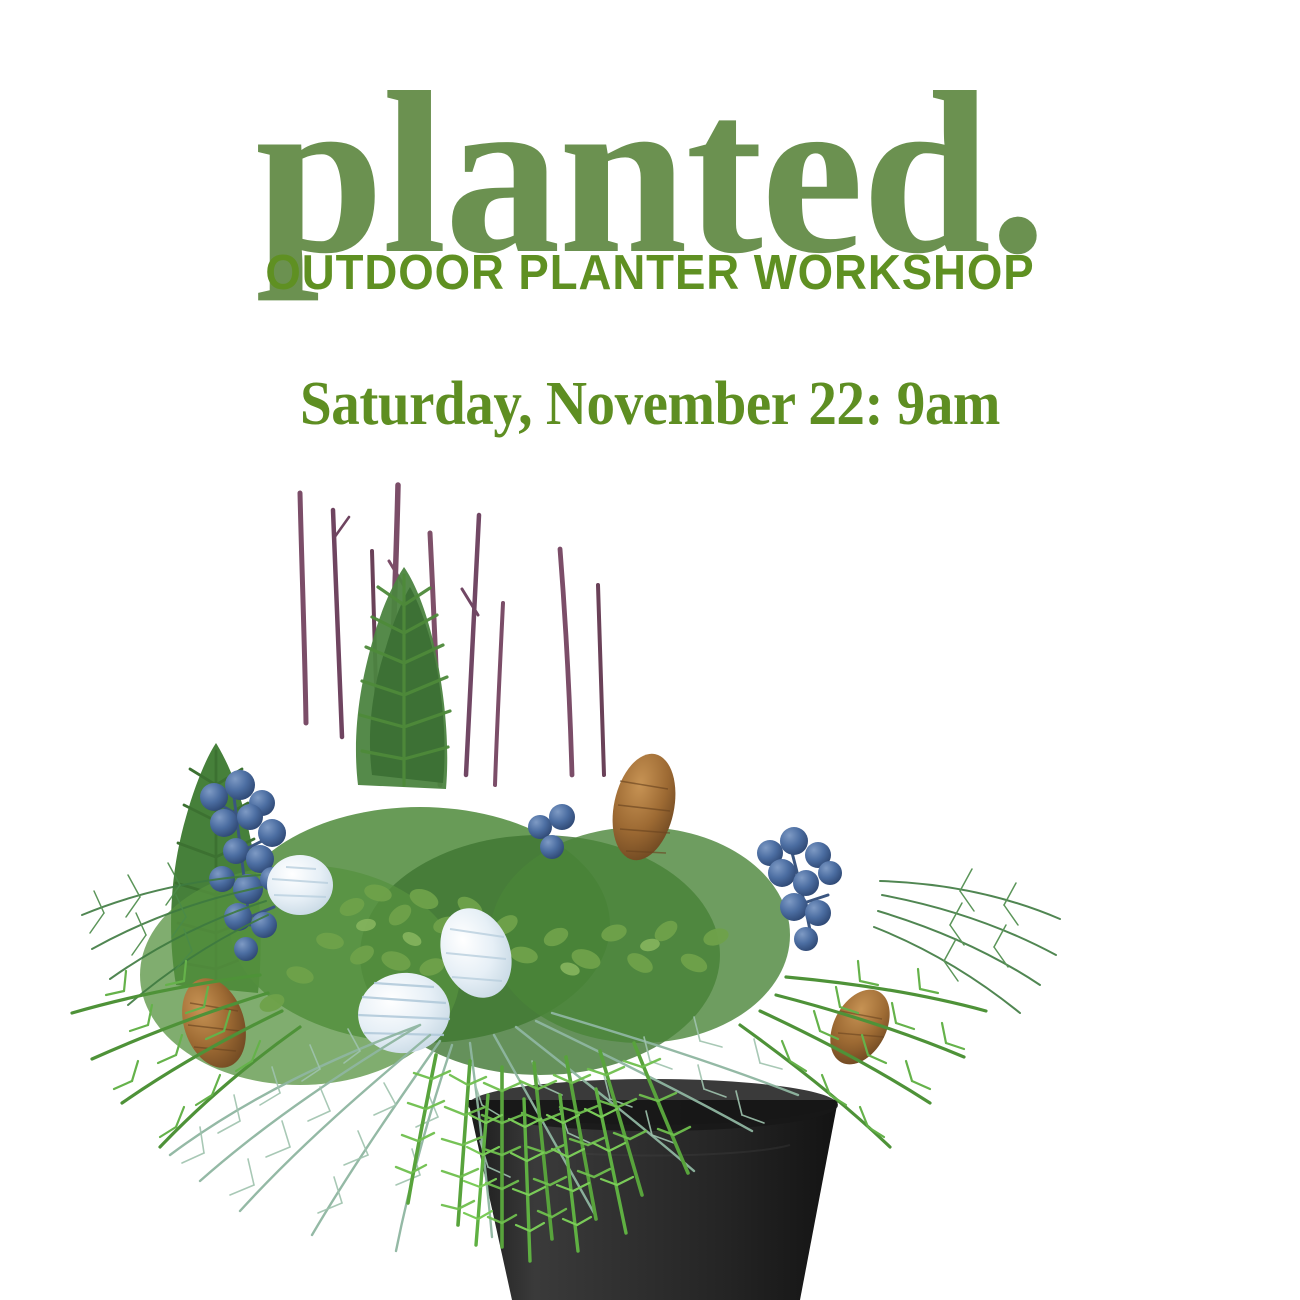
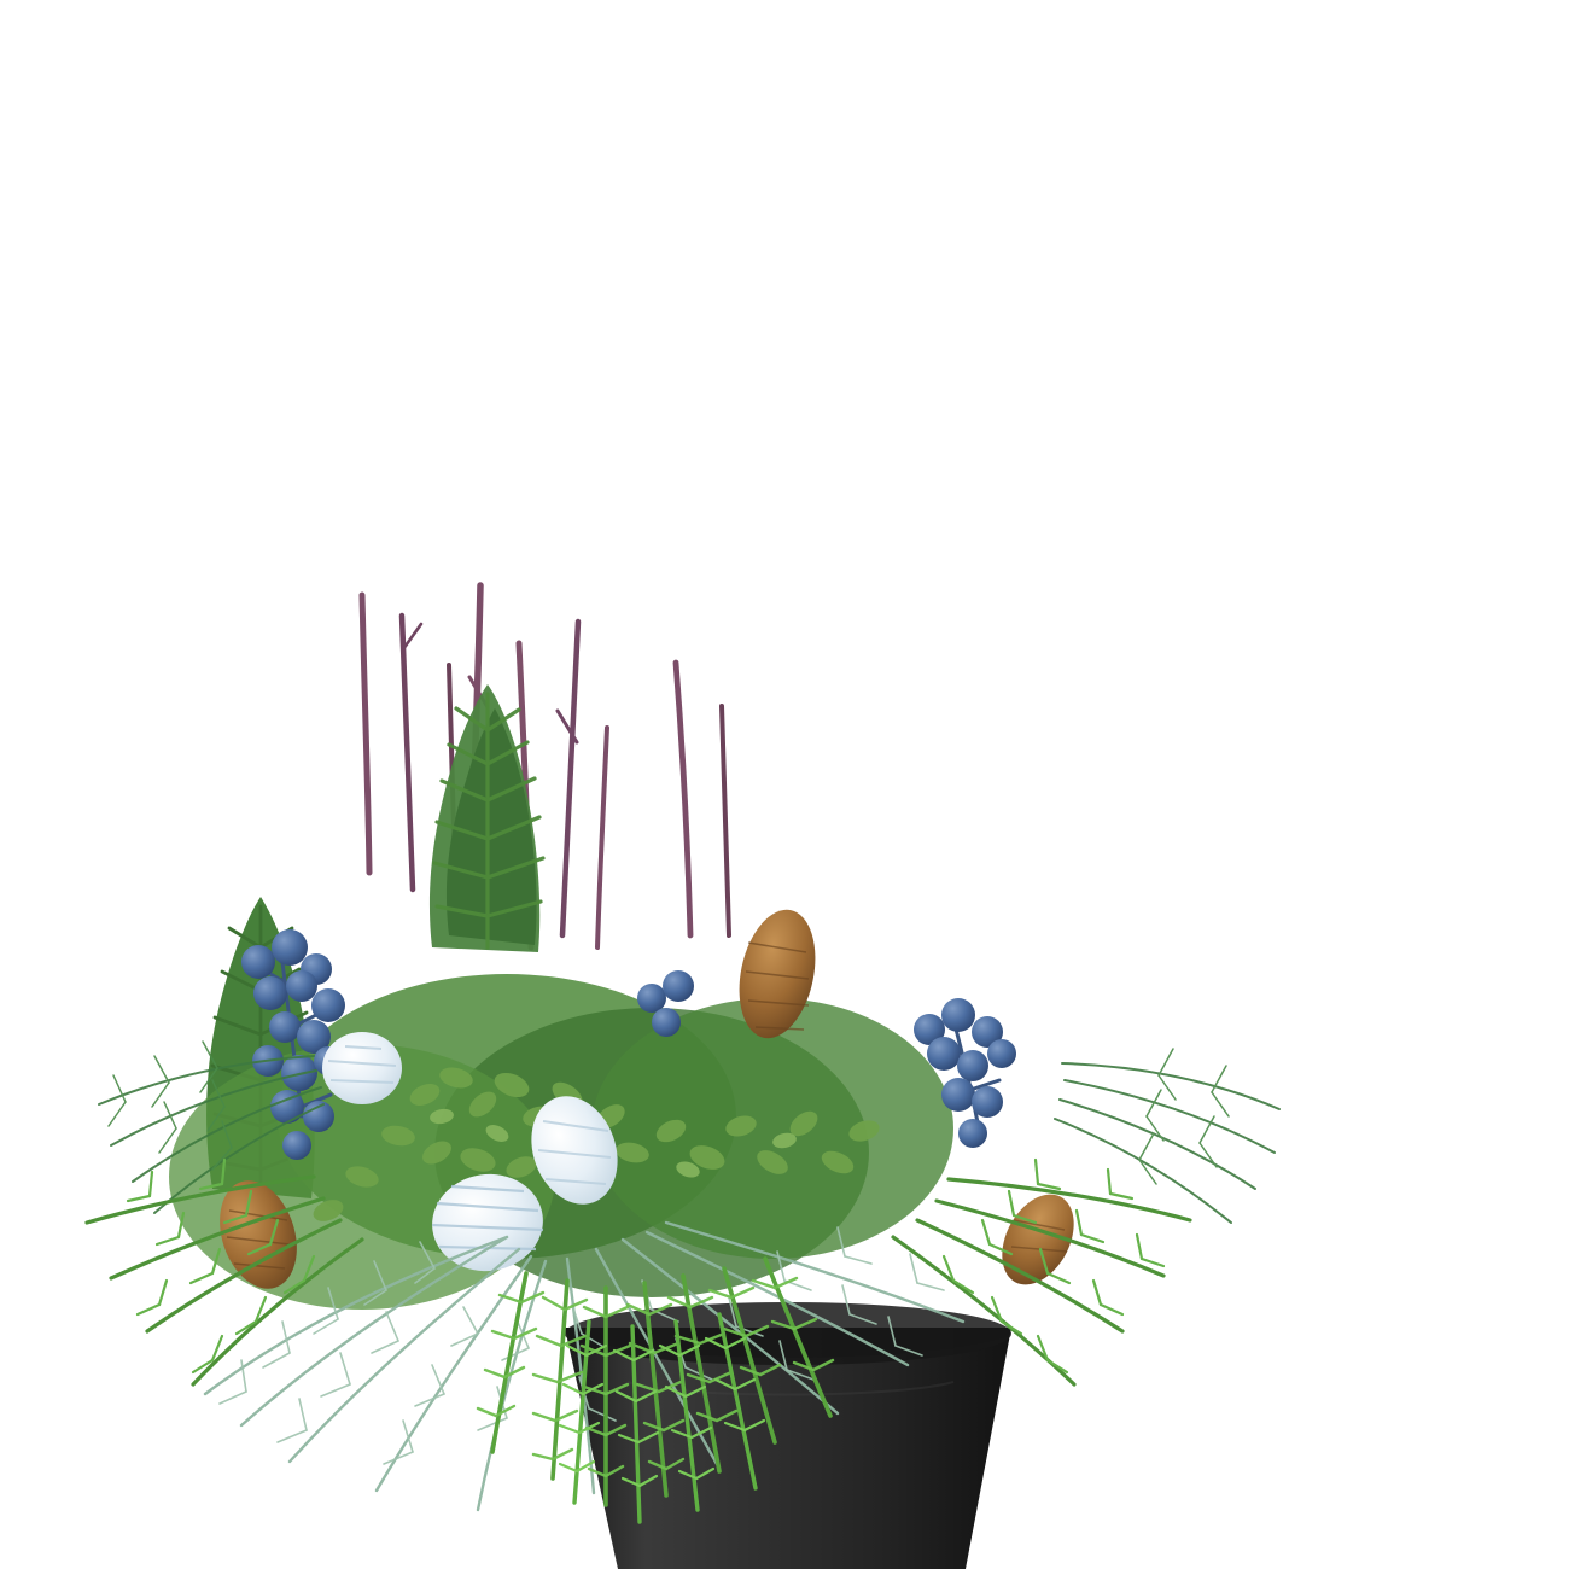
- planted.
- OUTDOOR PLANTER WORKSHOP
- Saturday, November 22: 9am
